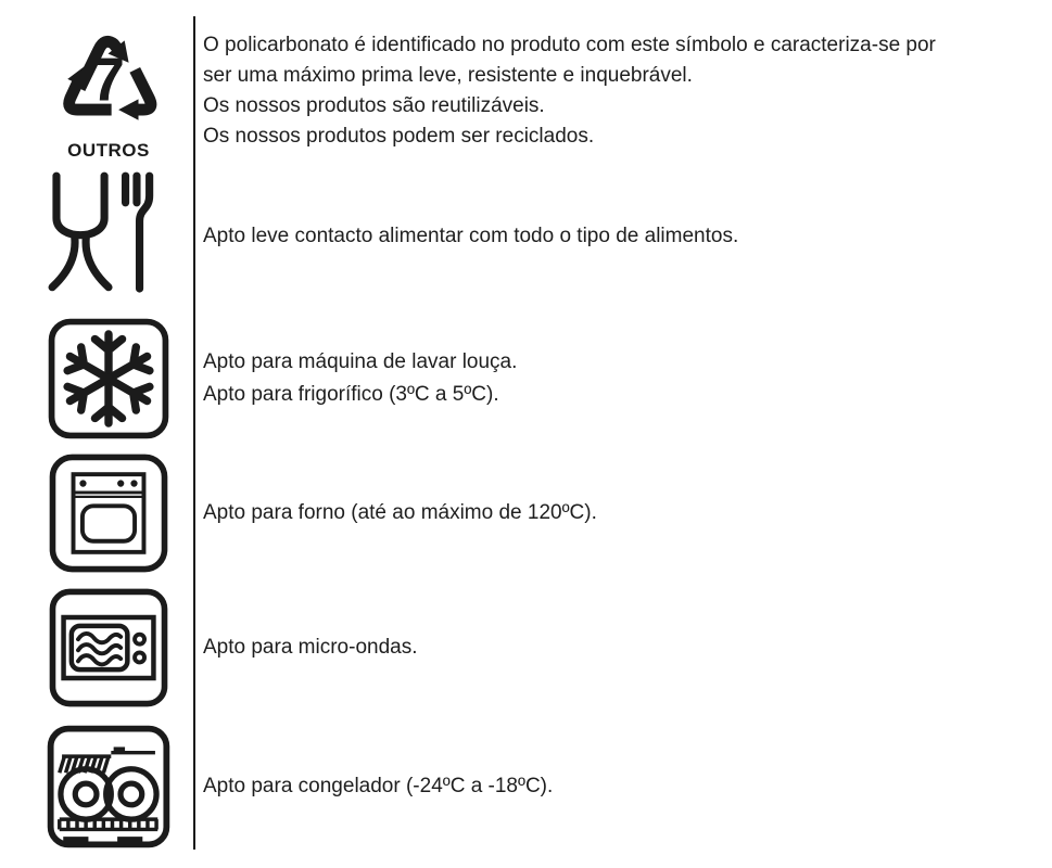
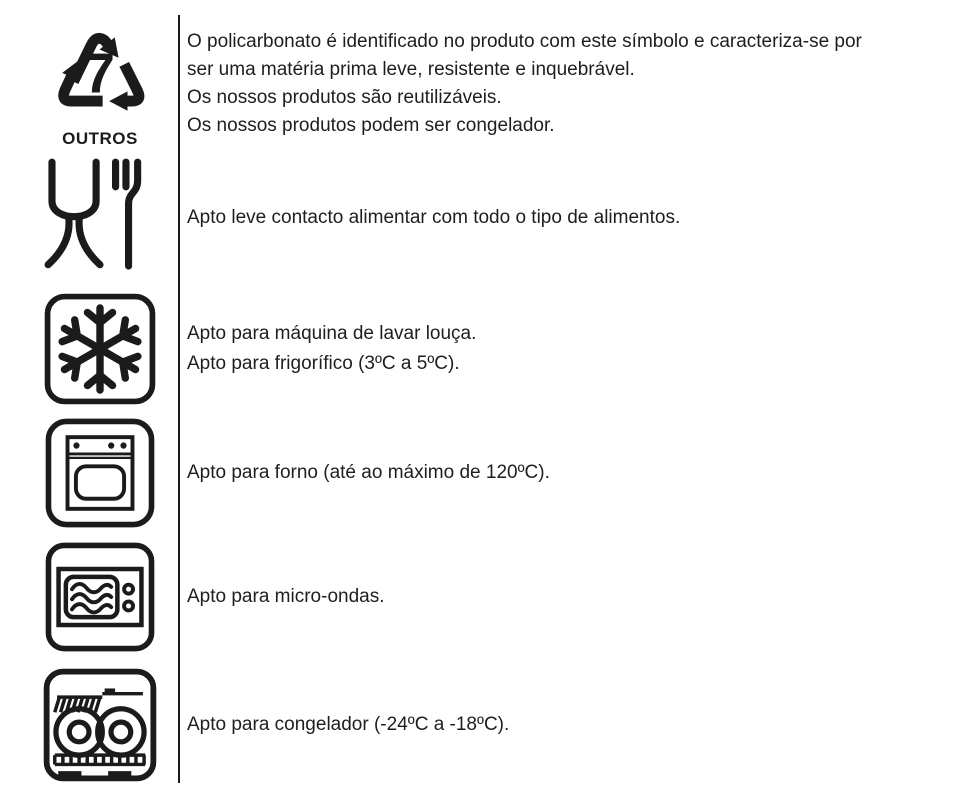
  7
  OUTROS
  O policarbonato é identificado no produto com este símbolo e caracteriza-se por
- ser uma máximo prima leve, resistente e inquebrável.
+ ser uma matéria prima leve, resistente e inquebrável.
  Os nossos produtos são reutilizáveis.
- Os nossos produtos podem ser reciclados.
+ Os nossos produtos podem ser congelador.
  Apto leve contacto alimentar com todo o tipo de alimentos.
  Apto para máquina de lavar louça.
  Apto para frigorífico (3ºC a 5ºC).
  Apto para forno (até ao máximo de 120ºC).
  Apto para micro-ondas.
  Apto para congelador (-24ºC a -18ºC).
